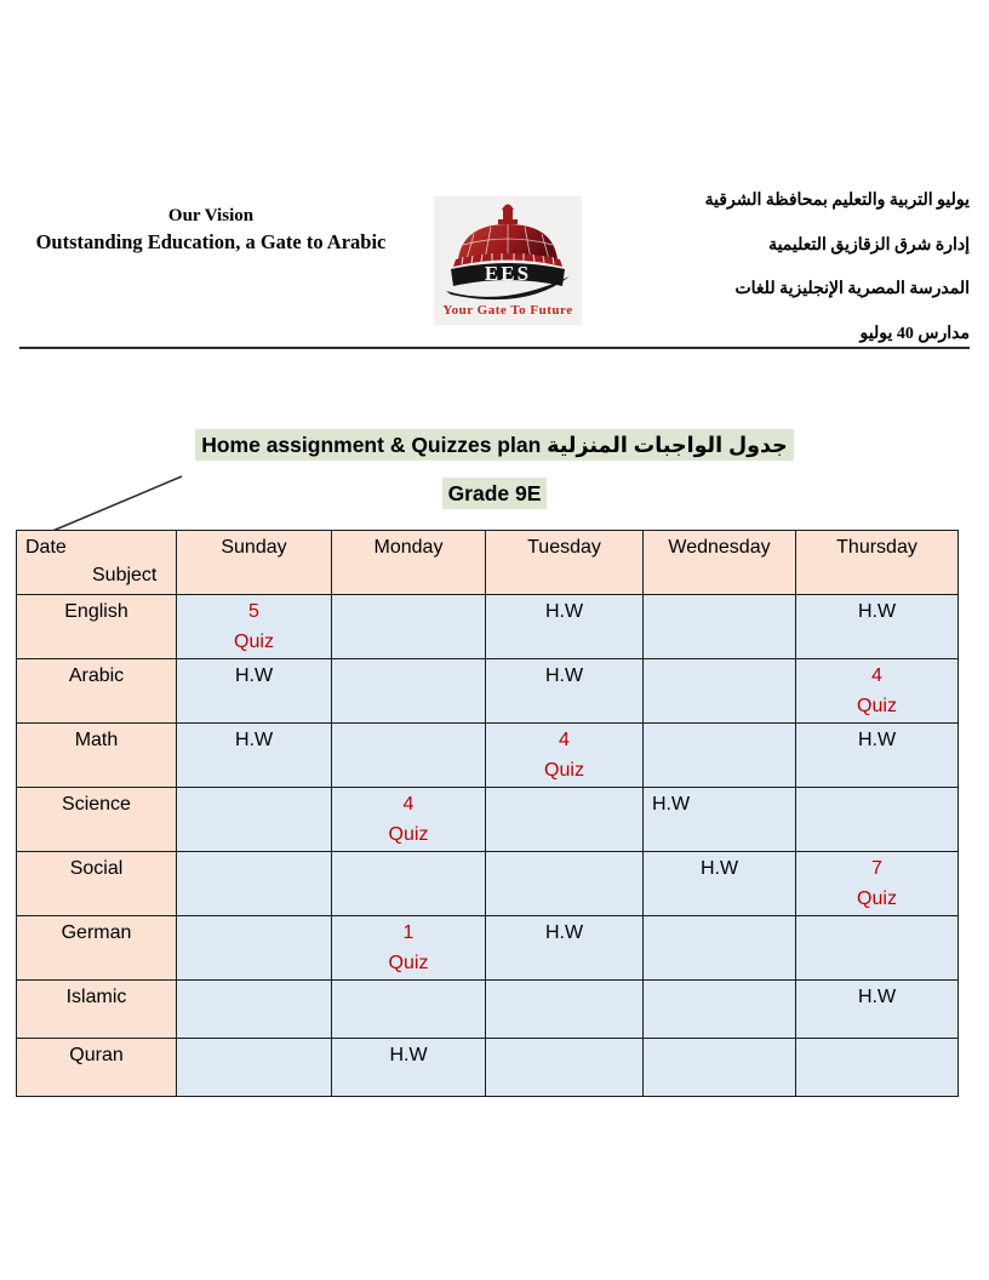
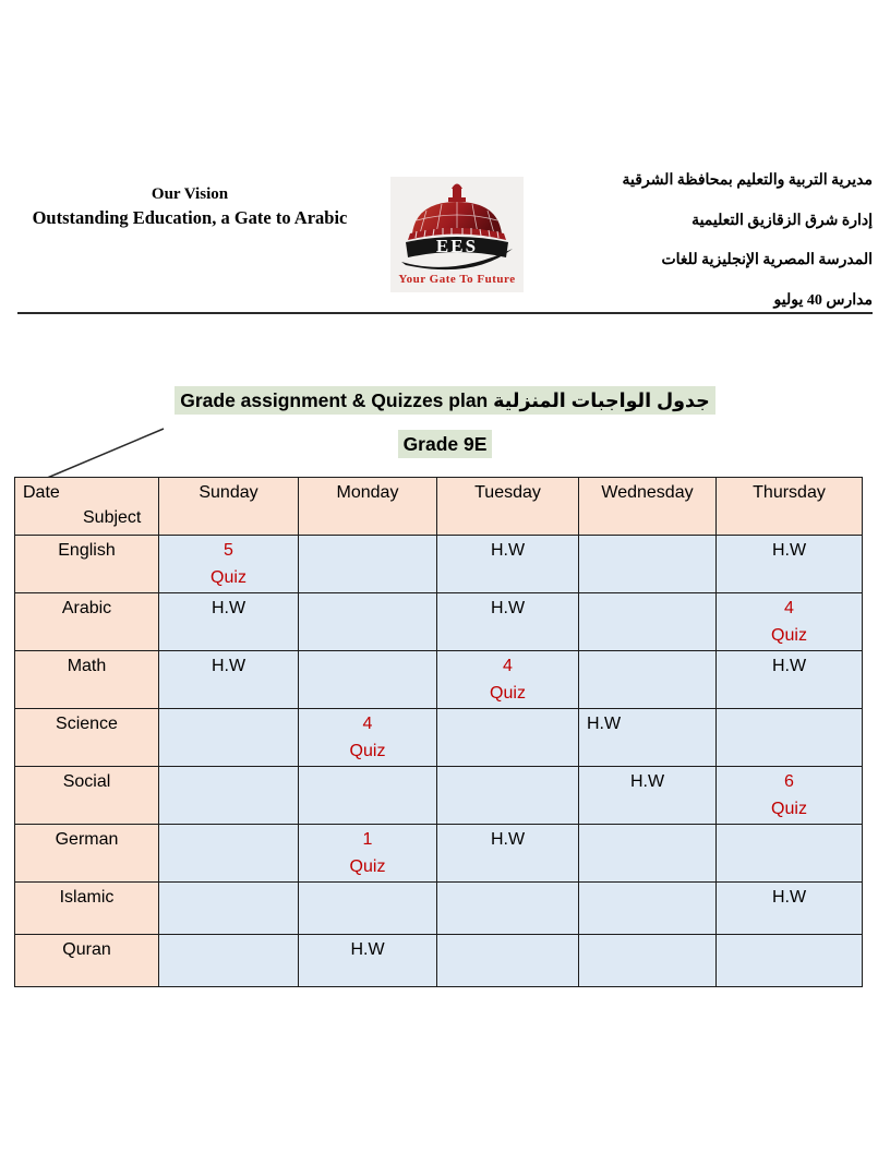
  Our Vision
  Outstanding Education, a Gate to Arabic
  EES
  Your Gate To Future
- يوليو التربية والتعليم بمحافظة الشرقية
+ مديرية التربية والتعليم بمحافظة الشرقية
  إدارة شرق الزقازيق التعليمية
  المدرسة المصرية الإنجليزية للغات
  مدارس 40 يوليو
- Home assignment & Quizzes plan جدول الواجبات المنزلية
+ Grade assignment & Quizzes plan جدول الواجبات المنزلية
  Grade 9E
  Date Subject	Sunday	Monday	Tuesday	Wednesday	Thursday
  English	5Quiz		H.W		H.W
  Arabic	H.W		H.W		4Quiz
  Math	H.W		4Quiz		H.W
  Science		4Quiz		H.W
- Social				H.W	7Quiz
+ Social				H.W	6Quiz
  German		1Quiz	H.W
  Islamic					H.W
  Quran		H.W
